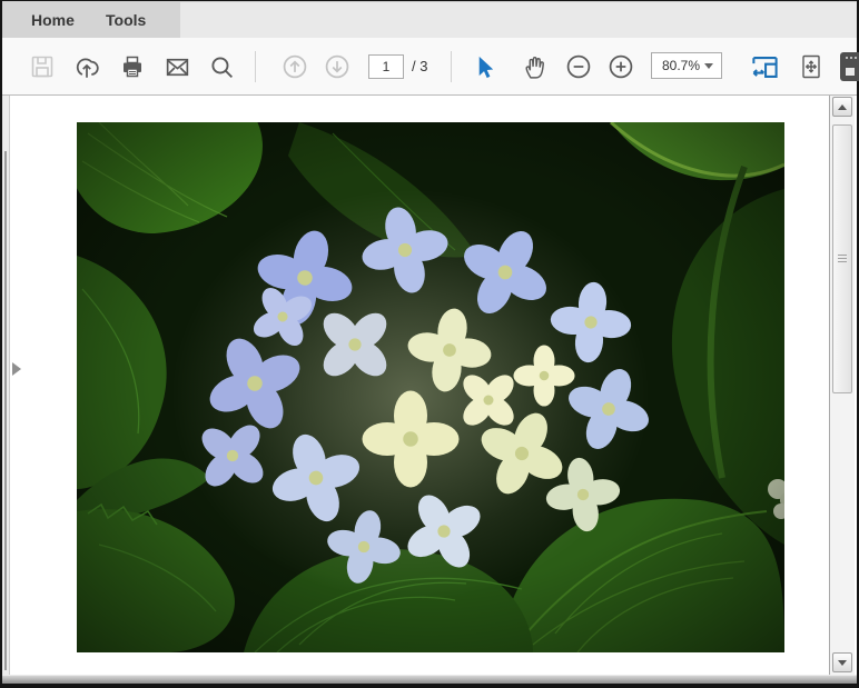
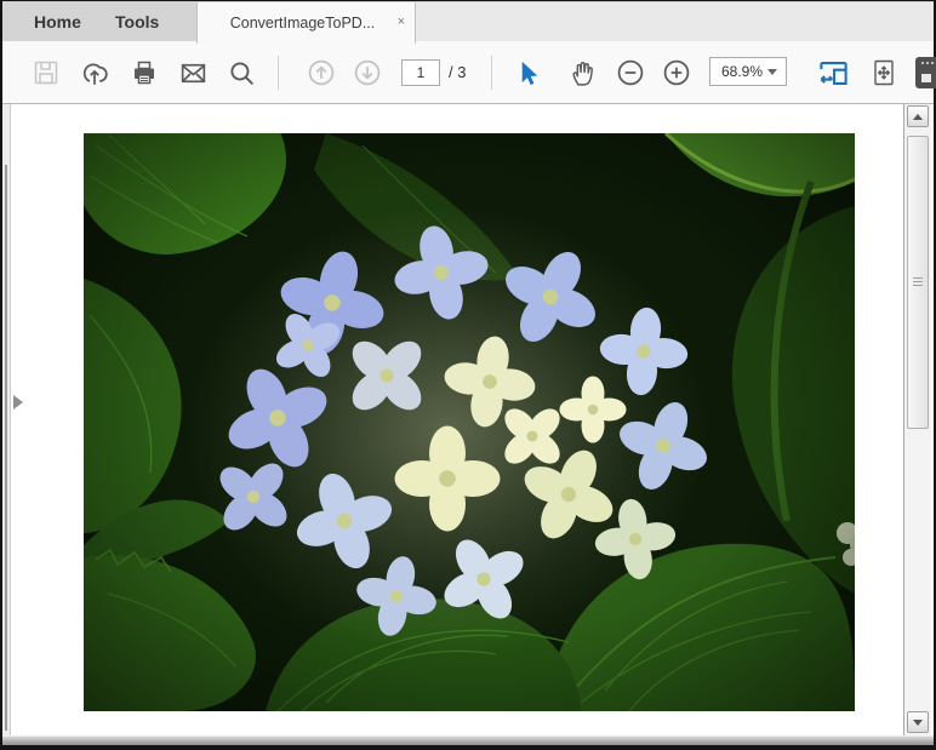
  Home
  Tools
+ ConvertImageToPD...
+ ×
  1
  / 3
- 80.7%
+ 68.9%
